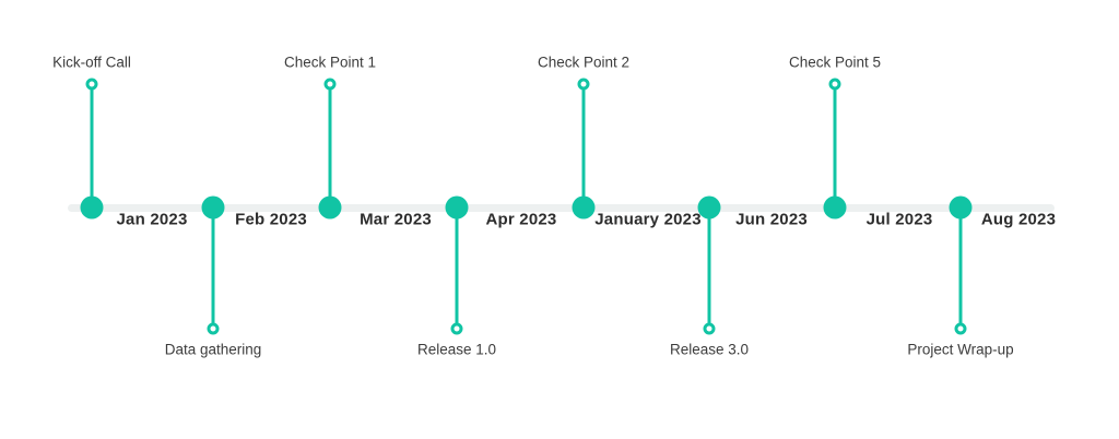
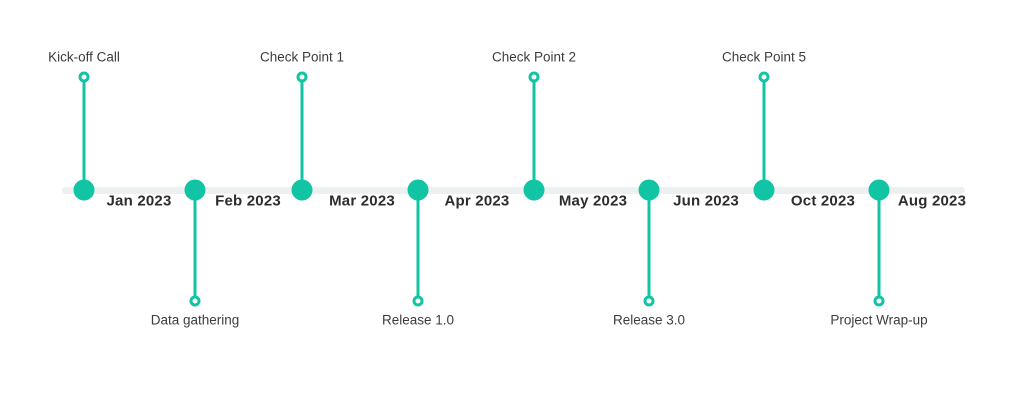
  Jan 2023
  Feb 2023
  Mar 2023
  Apr 2023
- January 2023
+ May 2023
  Jun 2023
- Jul 2023
+ Oct 2023
  Aug 2023
  Kick-off Call
  Data gathering
  Check Point 1
  Release 1.0
  Check Point 2
  Release 3.0
  Check Point 5
  Project Wrap-up
